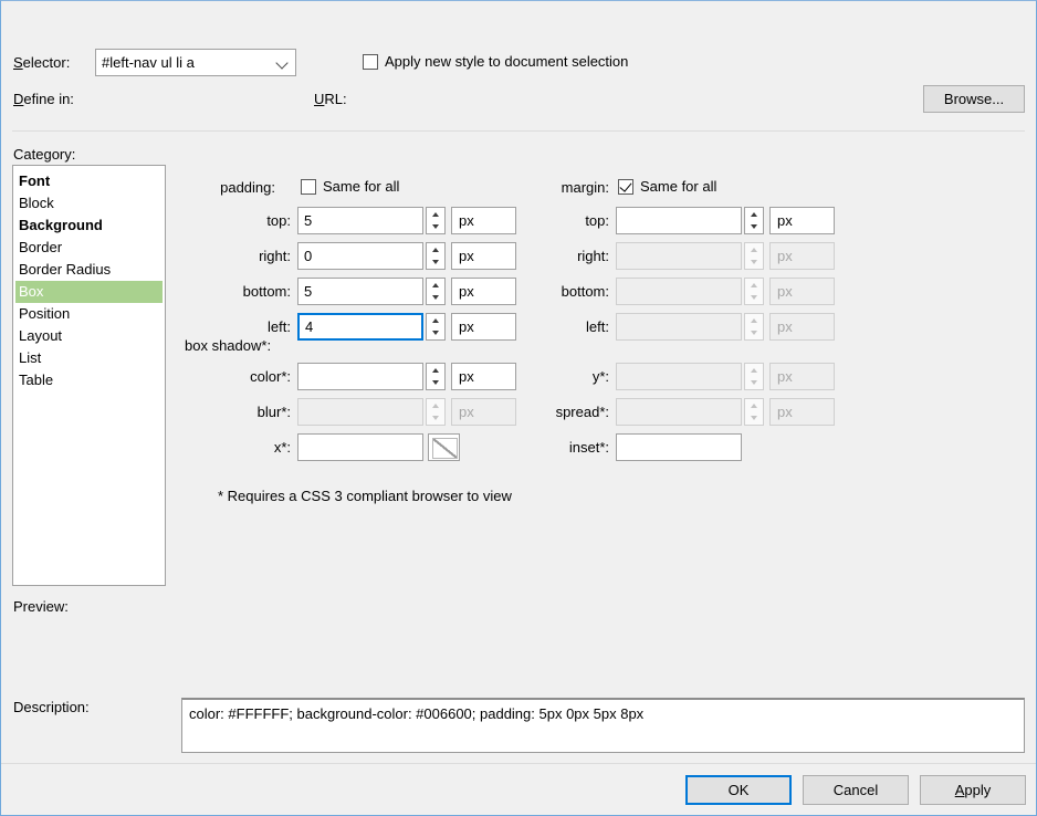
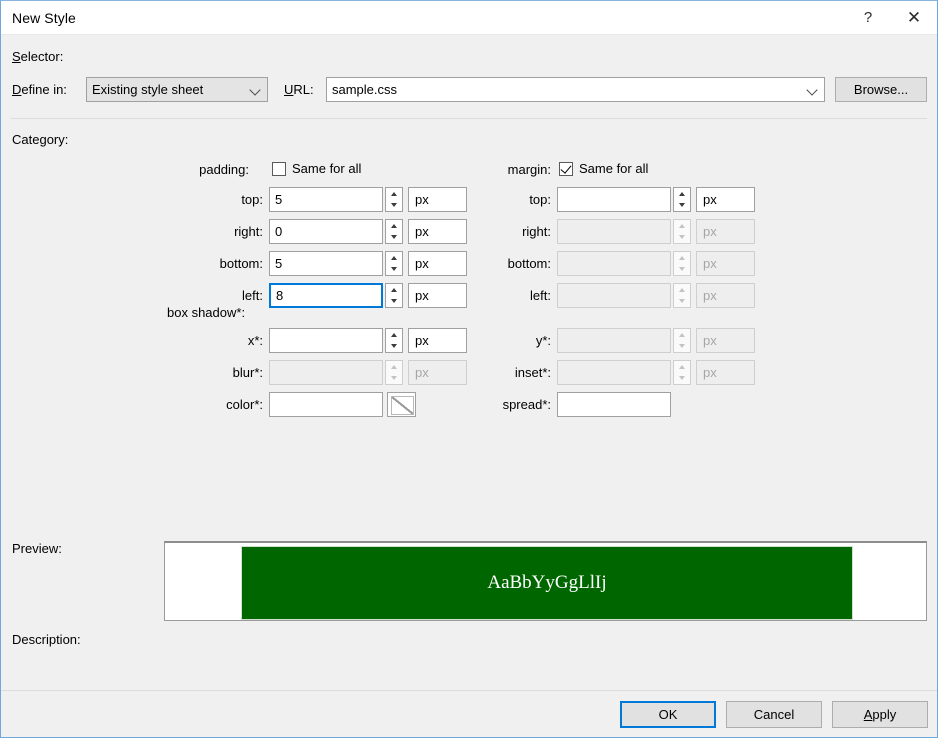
+ New Style
+ ?
+ ✕
  Selector:
- #left-nav ul li a
- Apply new style to document selection
  Define in:
+ Existing style sheet
  URL:
+ sample.css
  Browse...
  Category:
- Font
- Block
- Background
- Border
- Border Radius
- Box
- Position
- Layout
- List
- Table
  padding:
  Same for all
  margin:
  Same for all
  top:
  5
  px
  right:
  0
  px
  bottom:
  5
  px
  left:
- 4
+ 8
  px
  top:
  px
  right:
  px
  bottom:
  px
  left:
  px
  box shadow*:
- color*:
+ x*:
  px
  blur*:
  px
- x*:
+ color*:
  y*:
  px
- spread*:
+ inset*:
  px
- inset*:
+ spread*:
- * Requires a CSS 3 compliant browser to view
  Preview:
+ AaBbYyGgLlIj
  Description:
- color: #FFFFFF; background-color: #006600; padding: 5px 0px 5px 8px
  OK
  Cancel
  A
  pply
